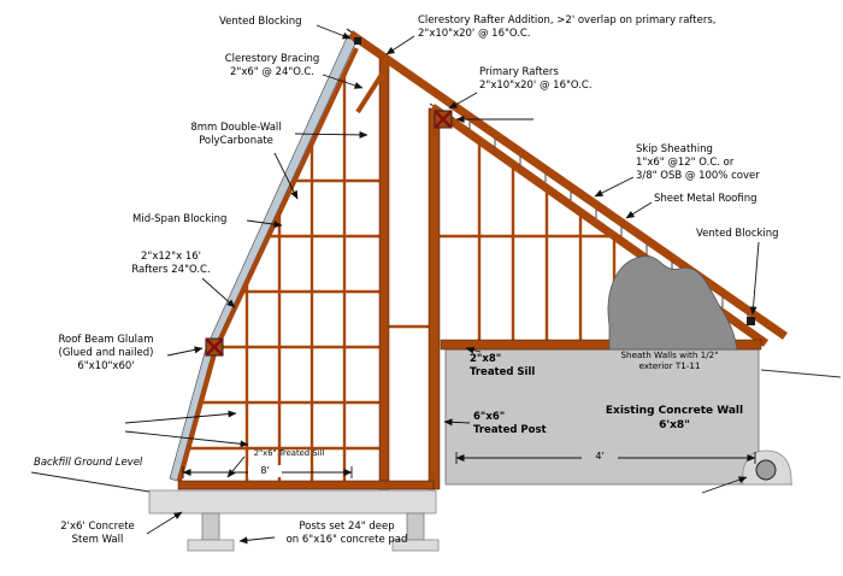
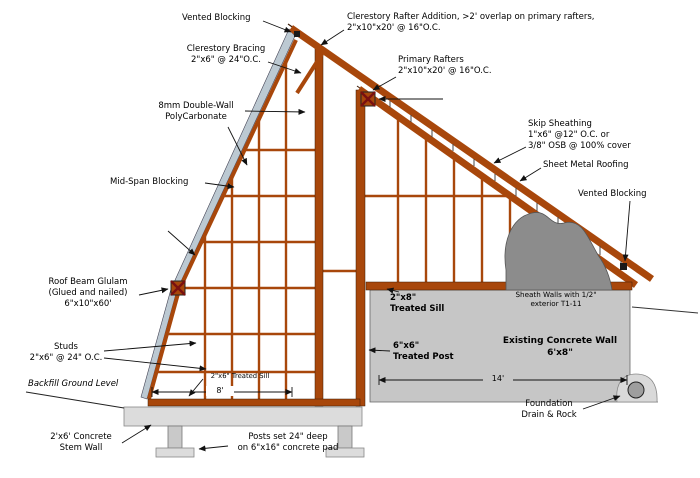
  Vented Blocking
  Clerestory Rafter Addition, >2' overlap on primary rafters,
  2"x10"x20' @ 16"O.C.
  Clerestory Bracing
  2"x6" @ 24"O.C.
  Primary Rafters
  2"x10"x20' @ 16"O.C.
  8mm Double-Wall
  PolyCarbonate
  Skip Sheathing
  1"x6" @12" O.C. or
  3/8" OSB @ 100% cover
  Sheet Metal Roofing
  Mid-Span Blocking
- 2"x12"x 16'
- Rafters 24"O.C.
  Vented Blocking
  Roof Beam Glulam
  (Glued and nailed)
  6"x10"x60'
  2"x8"
  Treated Sill
  Sheath Walls with 1/2"
  exterior T1-11
  Existing Concrete Wall
  6'x8"
+ Studs
+ 2"x6" @ 24" O.C.
  6"x6"
  Treated Post
  Backfill Ground Level
  2"x6" Treated Sill
  8'
- 4'
+ 14'
  2'x6' Concrete
  Stem Wall
  Posts set 24" deep
  on 6"x16" concrete pad
+ Foundation
+ Drain & Rock
